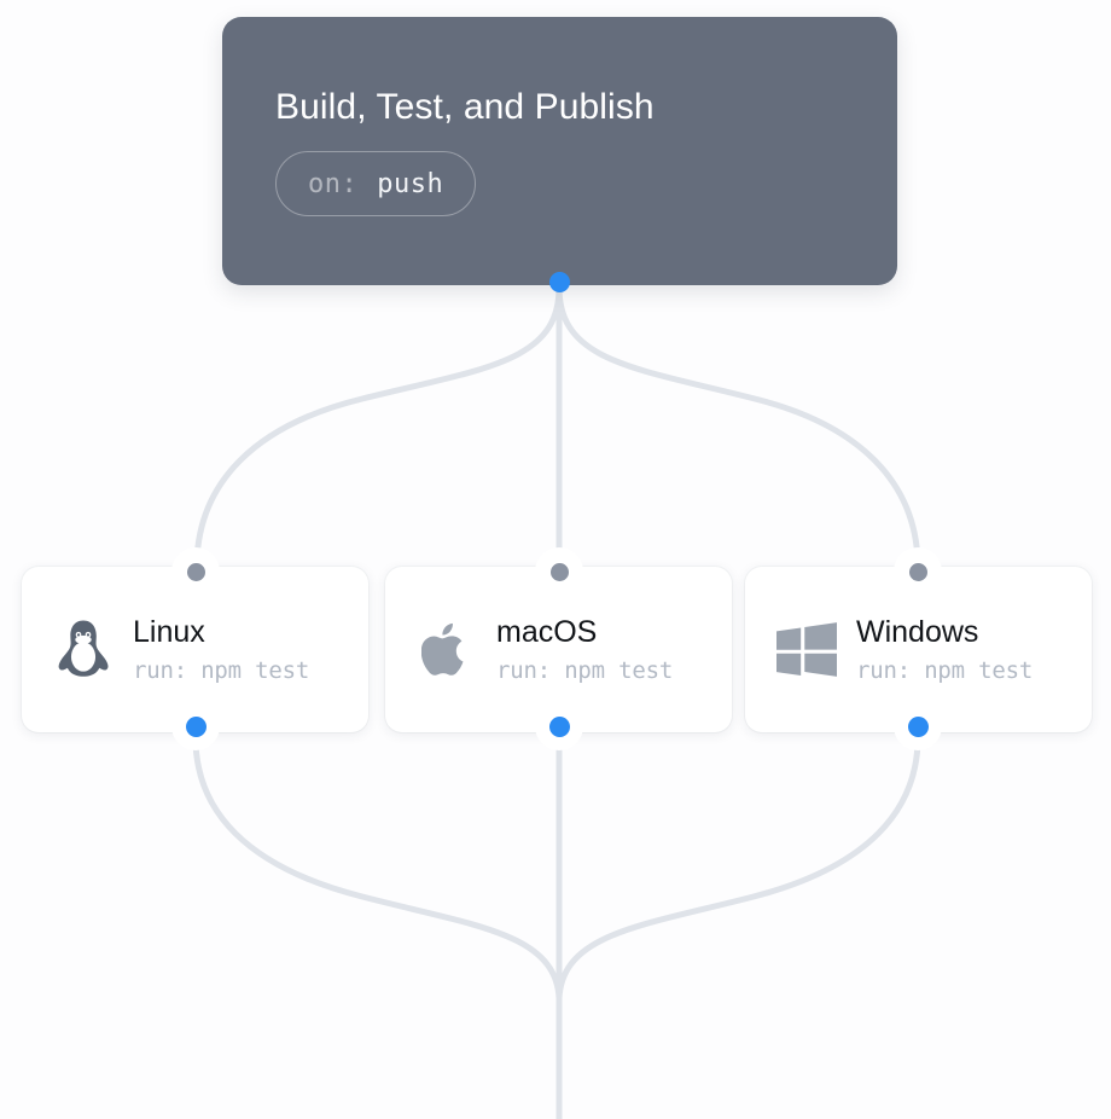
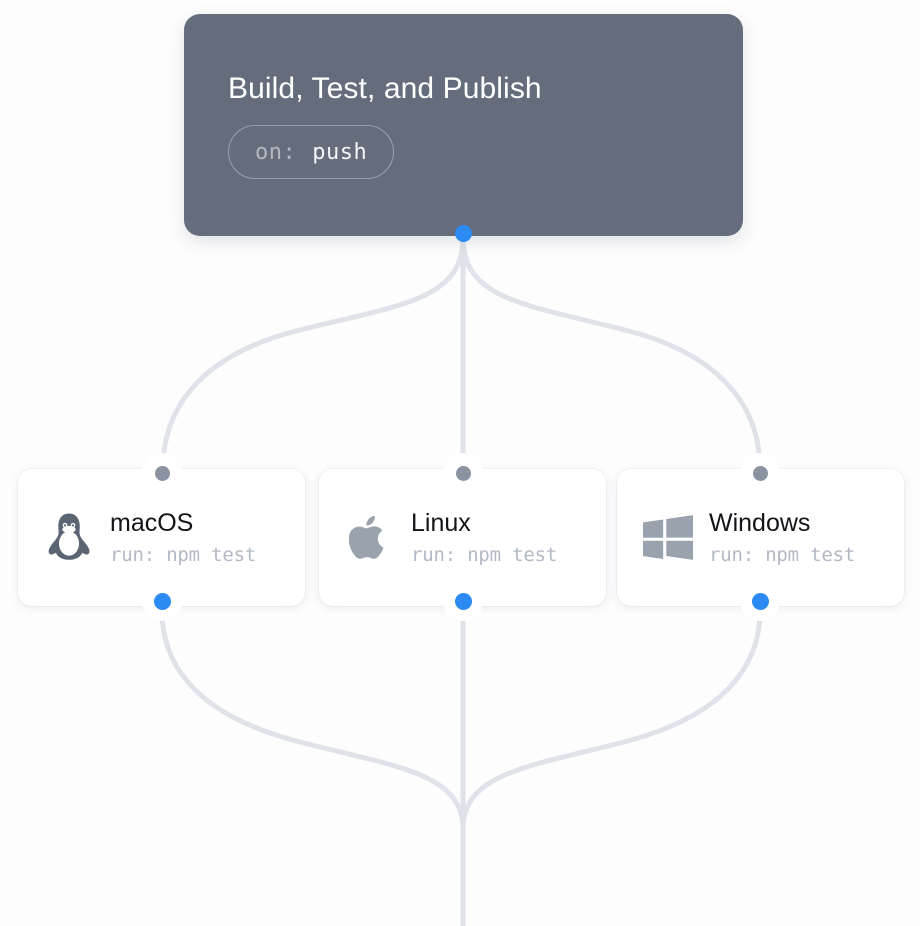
  Build, Test, and Publish
  on:
  push
- Linux
+ macOS
  run: npm test
- macOS
+ Linux
  run: npm test
  Windows
  run: npm test
